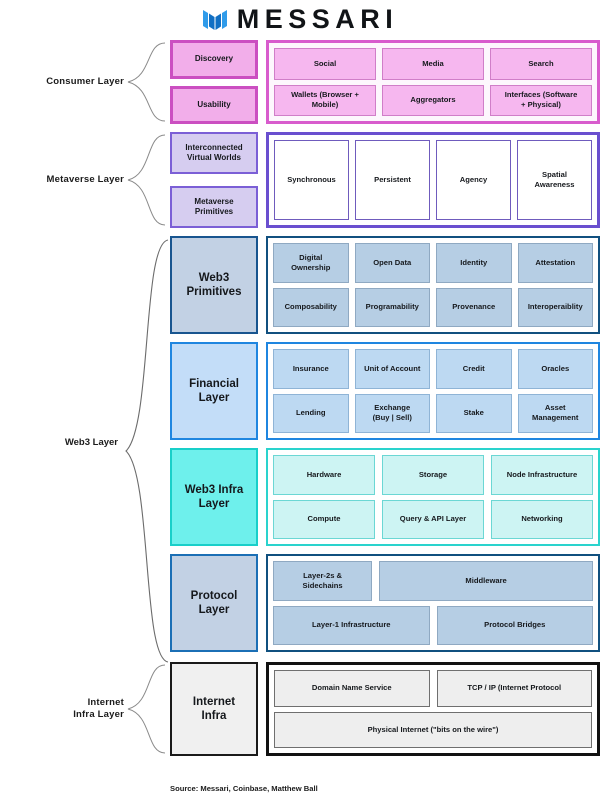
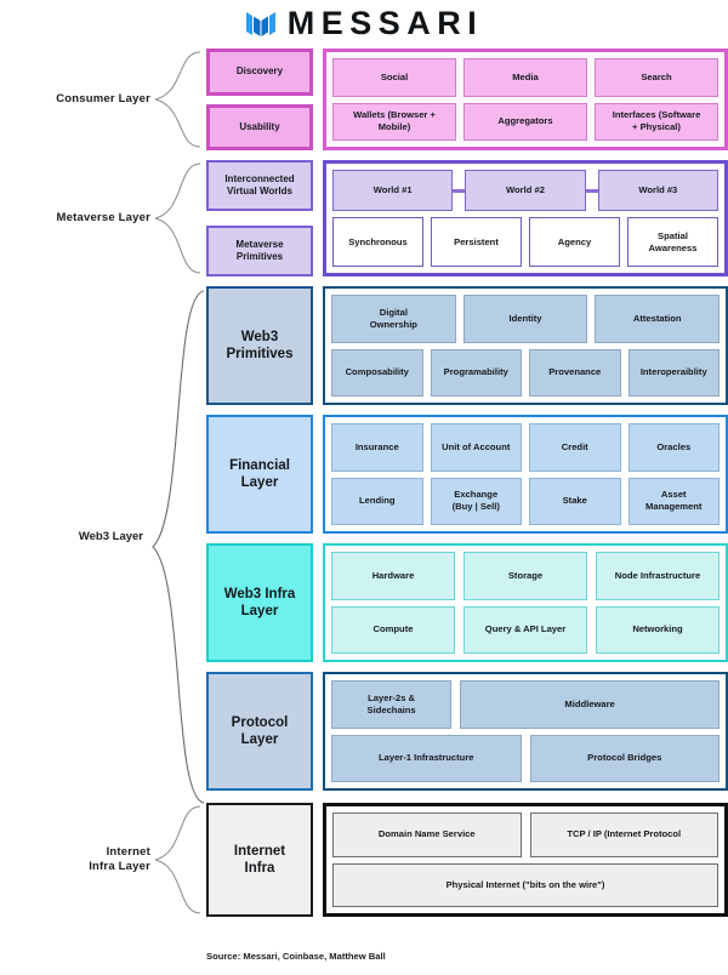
  MESSARI
  Consumer Layer
  Discovery
  Usability
  Social
  Media
  Search
  Wallets (Browser +
  Mobile)
  Aggregators
  Interfaces (Software
  + Physical)
  Metaverse Layer
  Interconnected
  Virtual Worlds
  Metaverse
  Primitives
+ World #1
+ World #2
+ World #3
  Synchronous
  Persistent
  Agency
  Spatial
  Awareness
  Web3 Layer
  Web3
  Primitives
  Digital
  Ownership
- Open Data
  Identity
  Attestation
  Composability
  Programability
  Provenance
  Interoperaiblity
  Financial
  Layer
  Insurance
  Unit of Account
  Credit
  Oracles
  Lending
  Exchange
  (Buy | Sell)
  Stake
  Asset
  Management
  Web3 Infra
  Layer
  Hardware
  Storage
  Node Infrastructure
  Compute
  Query & API Layer
  Networking
  Protocol
  Layer
  Layer-2s &
  Sidechains
  Middleware
  Layer-1 Infrastructure
  Protocol Bridges
  Internet
  Infra Layer
  Internet
  Infra
  Domain Name Service
  TCP / IP (Internet Protocol
  Physical Internet ("bits on the wire")
  Source: Messari, Coinbase, Matthew Ball
